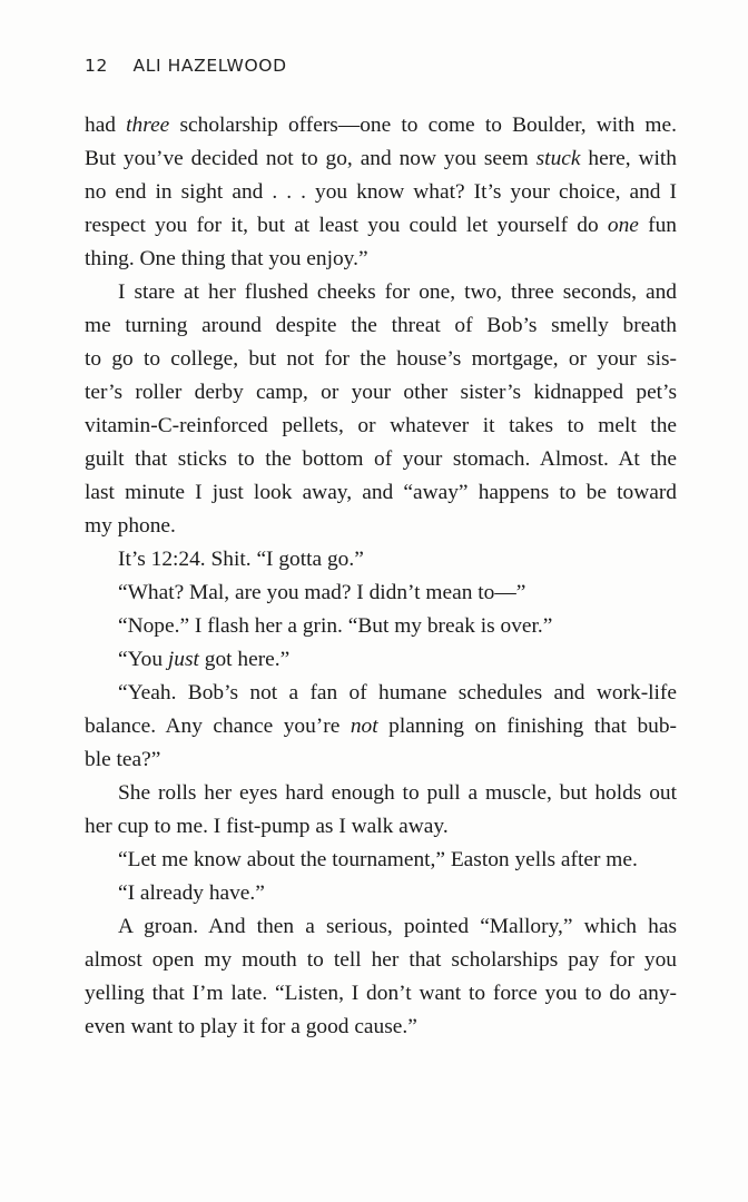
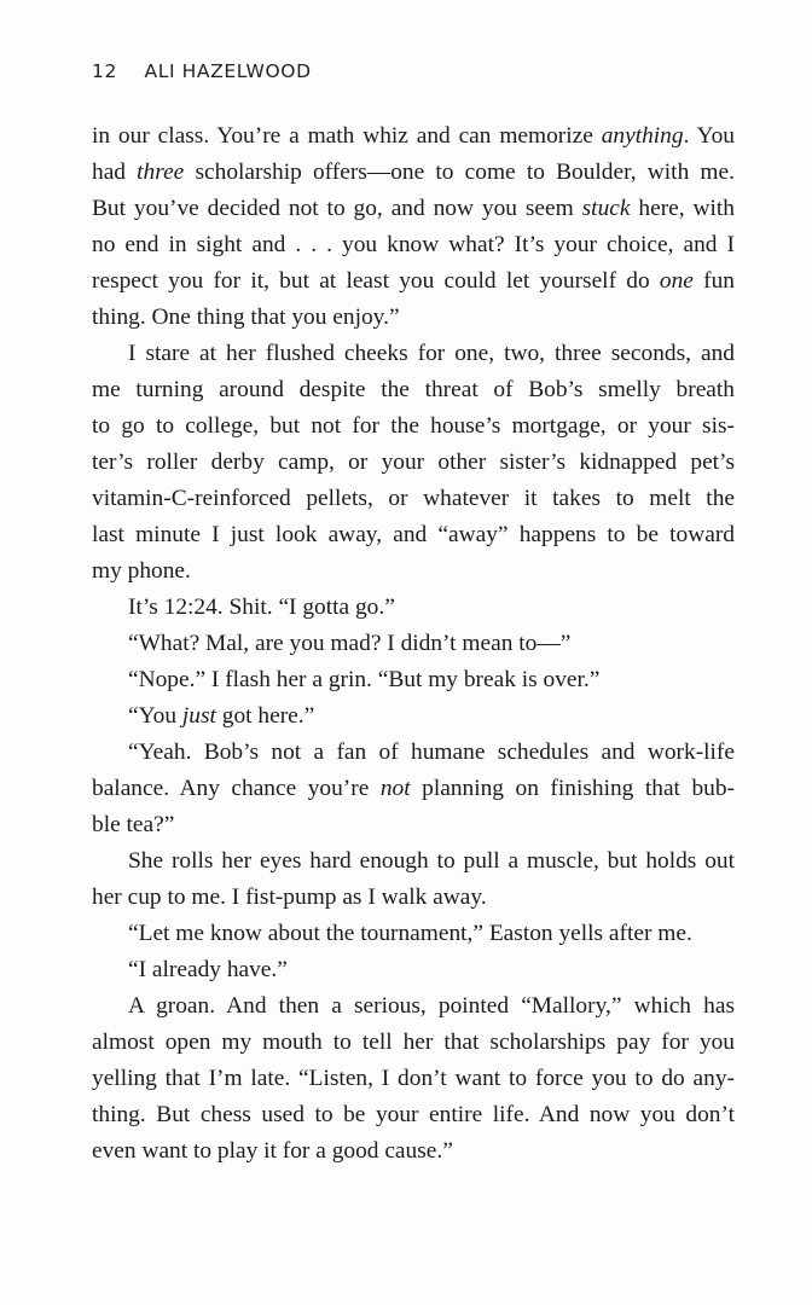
  12 ALI HAZELWOOD
+ in our class. You’re a math whiz and can memorize anything. You
  had three scholarship offers—one to come to Boulder, with me.
  But you’ve decided not to go, and now you seem stuck here, with
  no end in sight and . . . you know what? It’s your choice, and I
  respect you for it, but at least you could let yourself do one fun
  thing. One thing that you enjoy.”
  I stare at her flushed cheeks for one, two, three seconds, and
  me turning around despite the threat of Bob’s smelly breath
  to go to college, but not for the house’s mortgage, or your sis-
  ter’s roller derby camp, or your other sister’s kidnapped pet’s
  vitamin-C-reinforced pellets, or whatever it takes to melt the
- guilt that sticks to the bottom of your stomach. Almost. At the
  last minute I just look away, and “away” happens to be toward
  my phone.
  It’s 12:24. Shit. “I gotta go.”
  “What? Mal, are you mad? I didn’t mean to—”
  “Nope.” I flash her a grin. “But my break is over.”
  “You just got here.”
  “Yeah. Bob’s not a fan of humane schedules and work-life
  balance. Any chance you’re not planning on finishing that bub-
  ble tea?”
  She rolls her eyes hard enough to pull a muscle, but holds out
  her cup to me. I fist-pump as I walk away.
  “Let me know about the tournament,” Easton yells after me.
  “I already have.”
  A groan. And then a serious, pointed “Mallory,” which has
  almost open my mouth to tell her that scholarships pay for you
  yelling that I’m late. “Listen, I don’t want to force you to do any-
+ thing. But chess used to be your entire life. And now you don’t
  even want to play it for a good cause.”
